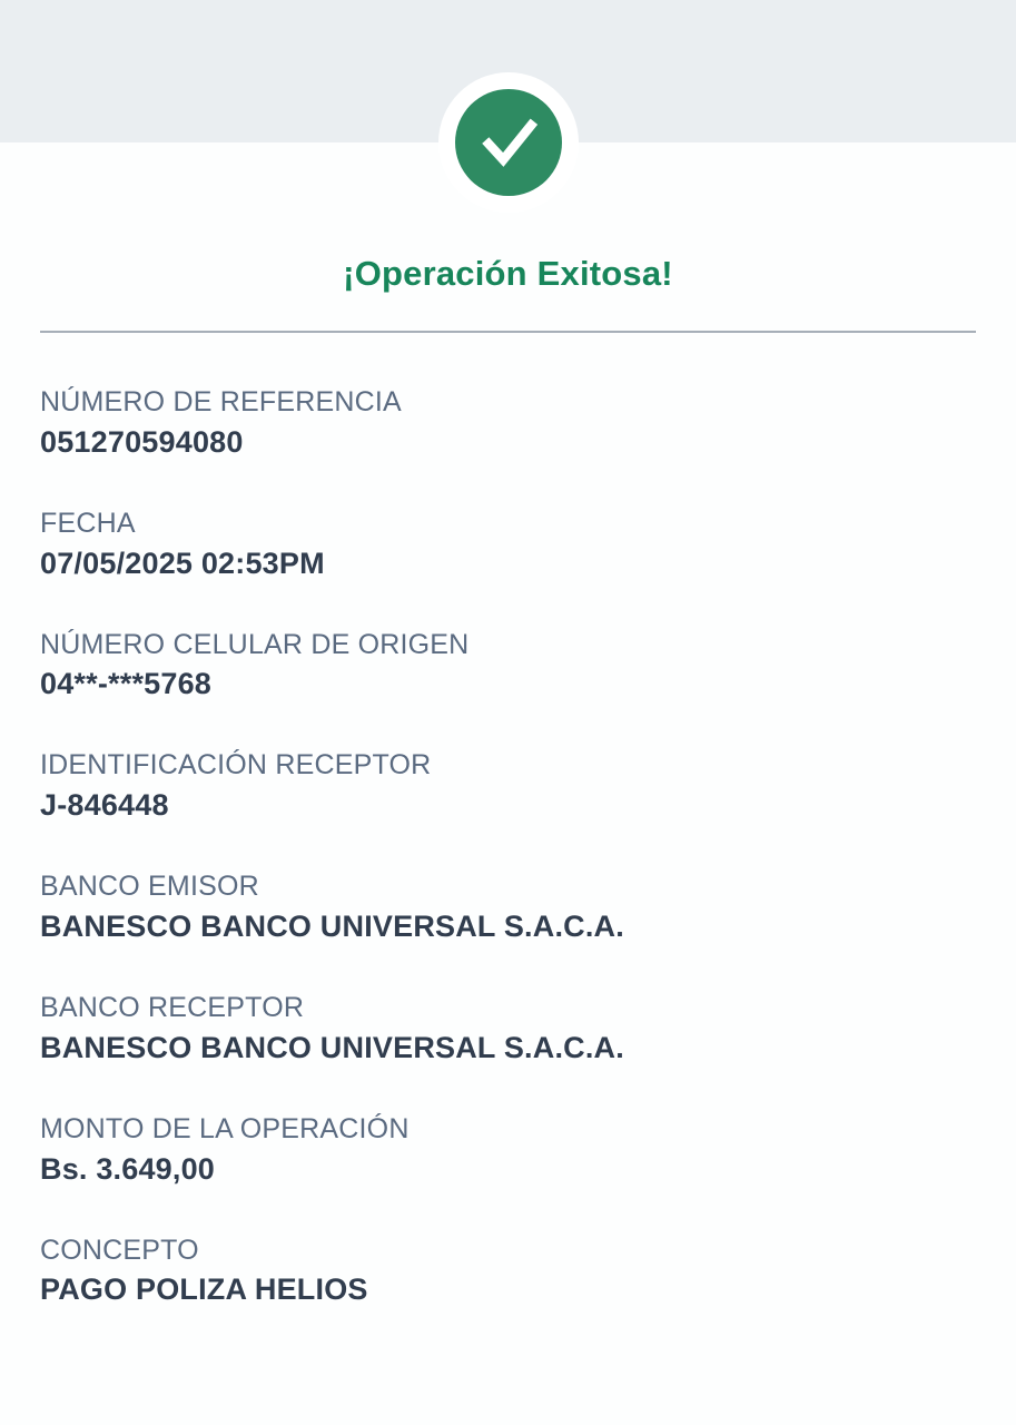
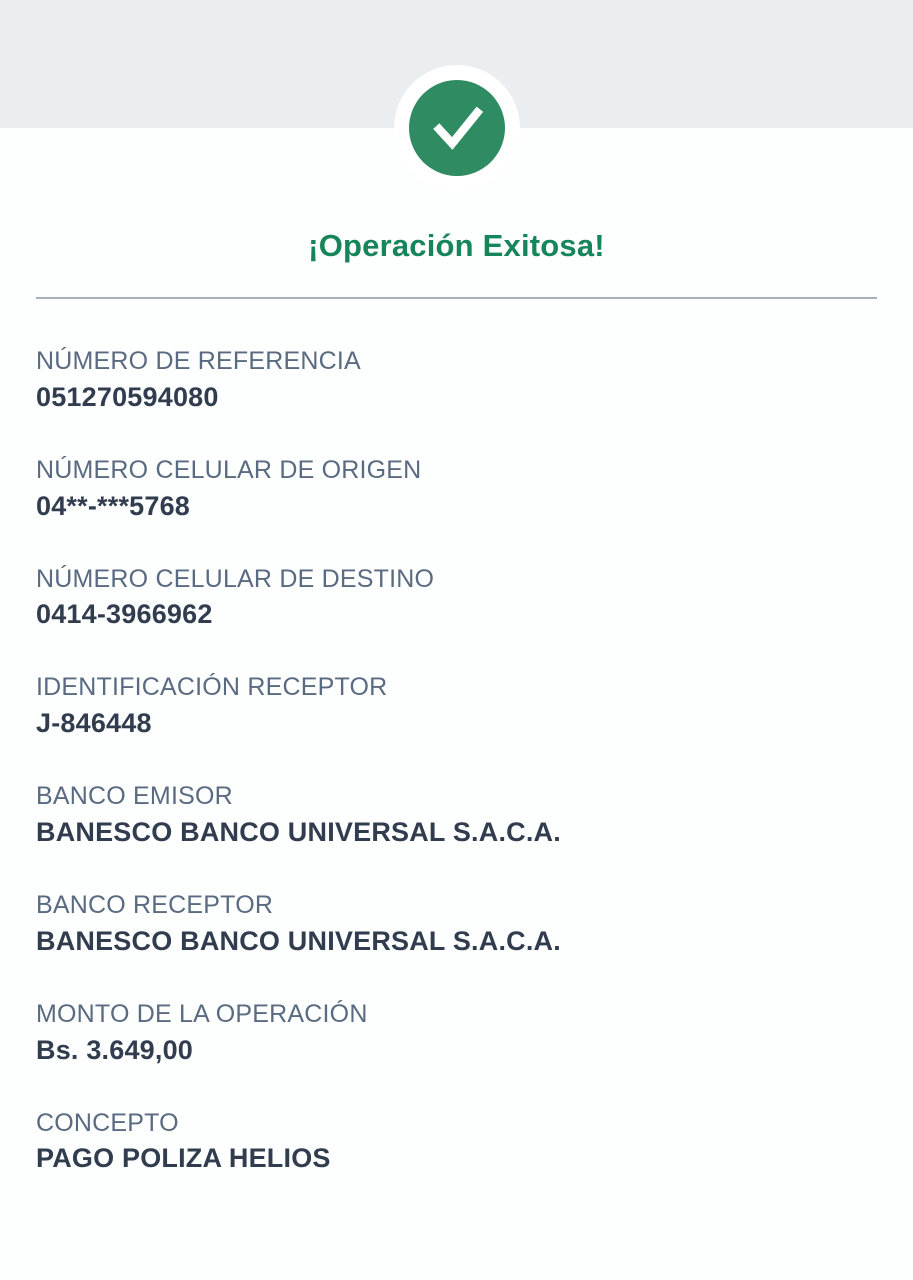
  ¡Operación Exitosa!
  NÚMERO DE REFERENCIA
  051270594080
- FECHA
- 07/05/2025 02:53PM
  NÚMERO CELULAR DE ORIGEN
  04**-***5768
+ NÚMERO CELULAR DE DESTINO
+ 0414-3966962
  IDENTIFICACIÓN RECEPTOR
  J-846448
  BANCO EMISOR
  BANESCO BANCO UNIVERSAL S.A.C.A.
  BANCO RECEPTOR
  BANESCO BANCO UNIVERSAL S.A.C.A.
  MONTO DE LA OPERACIÓN
  Bs. 3.649,00
  CONCEPTO
  PAGO POLIZA HELIOS
